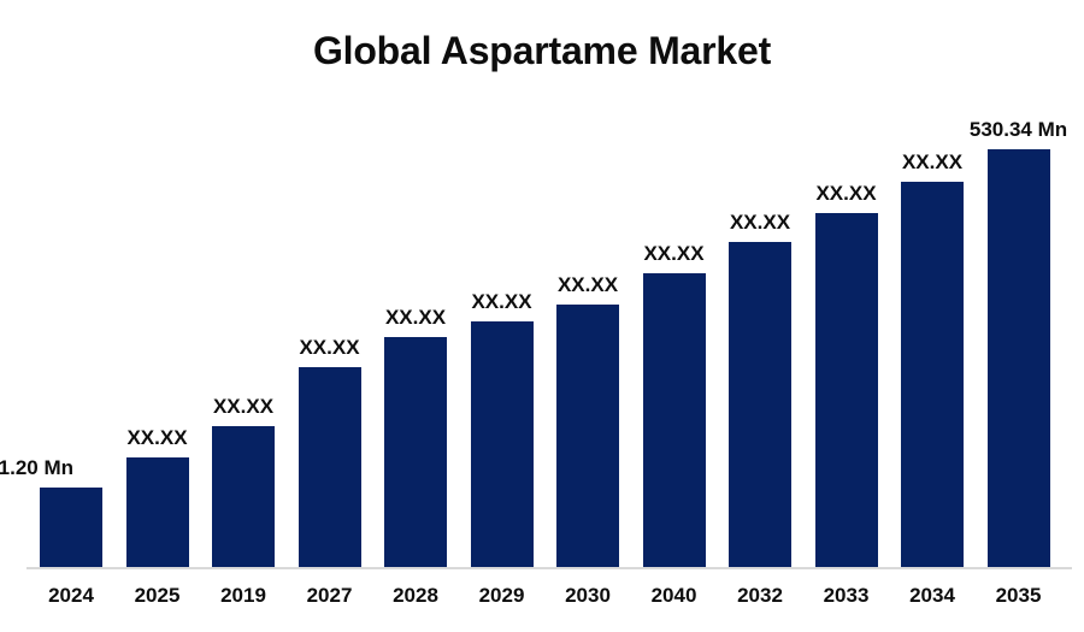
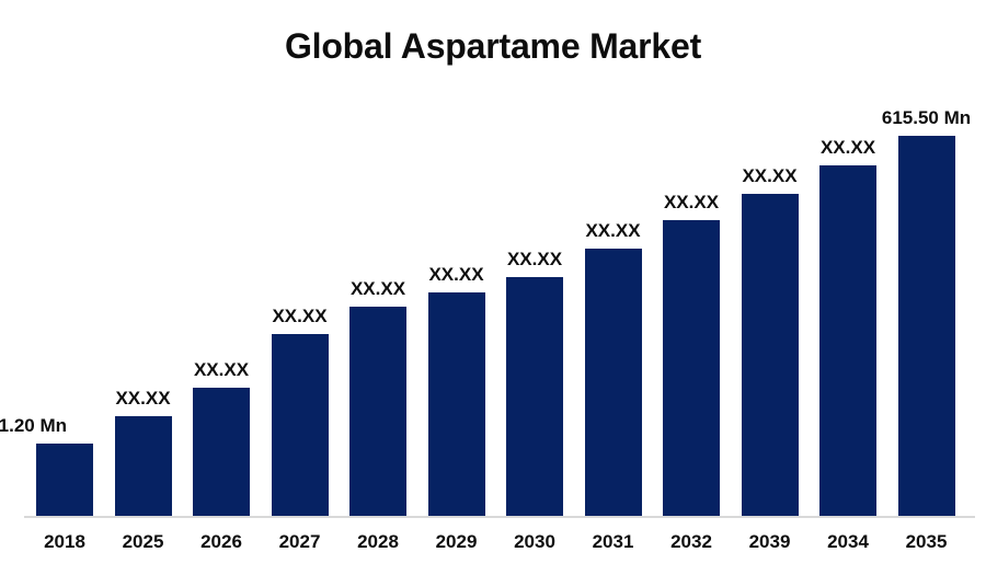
  Global Aspartame Market
  1.20 Mn
- 2024
+ 2018
  XX.XX
  2025
  XX.XX
- 2019
+ 2026
  XX.XX
  2027
  XX.XX
  2028
  XX.XX
  2029
  XX.XX
  2030
  XX.XX
- 2040
+ 2031
  XX.XX
  2032
  XX.XX
- 2033
+ 2039
  XX.XX
  2034
- 530.34 Mn
+ 615.50 Mn
  2035
